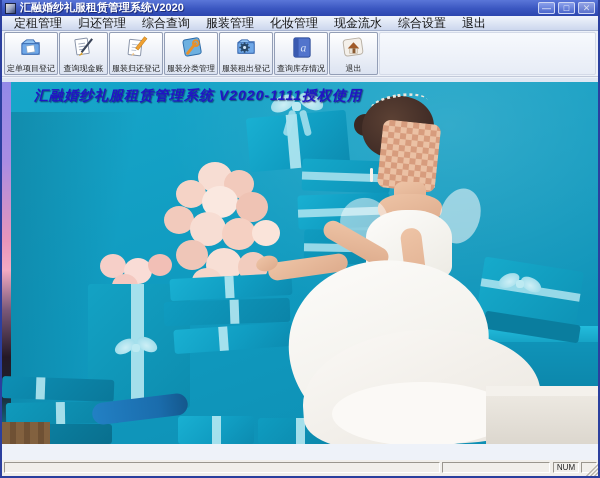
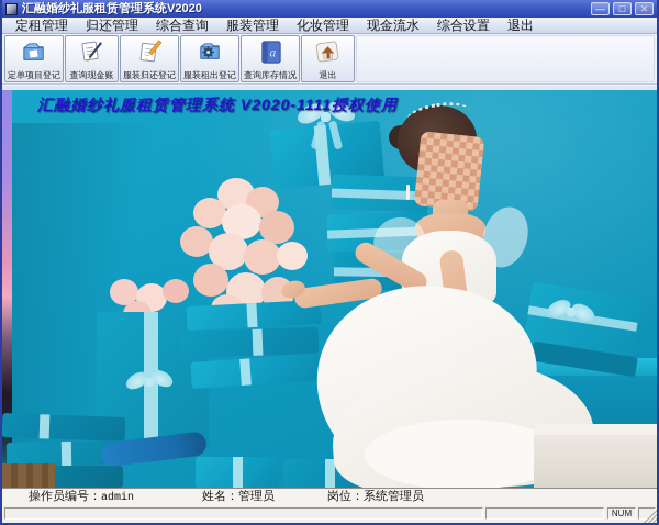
  汇融婚纱礼服租赁管理系统V2020
  —
  □
  ✕
  定租管理
  归还管理
  综合查询
  服装管理
  化妆管理
  现金流水
  综合设置
  退出
  定单项目登记
  查询现金账
  服装归还登记
- 服装分类管理
  服装租出登记
  a
  查询库存情况
  退出
  汇融婚纱礼服租赁管理系统 V2020-1111授权使用
+ 操作员编号：admin
+ 姓名：管理员
+ 岗位：系统管理员
  NUM
